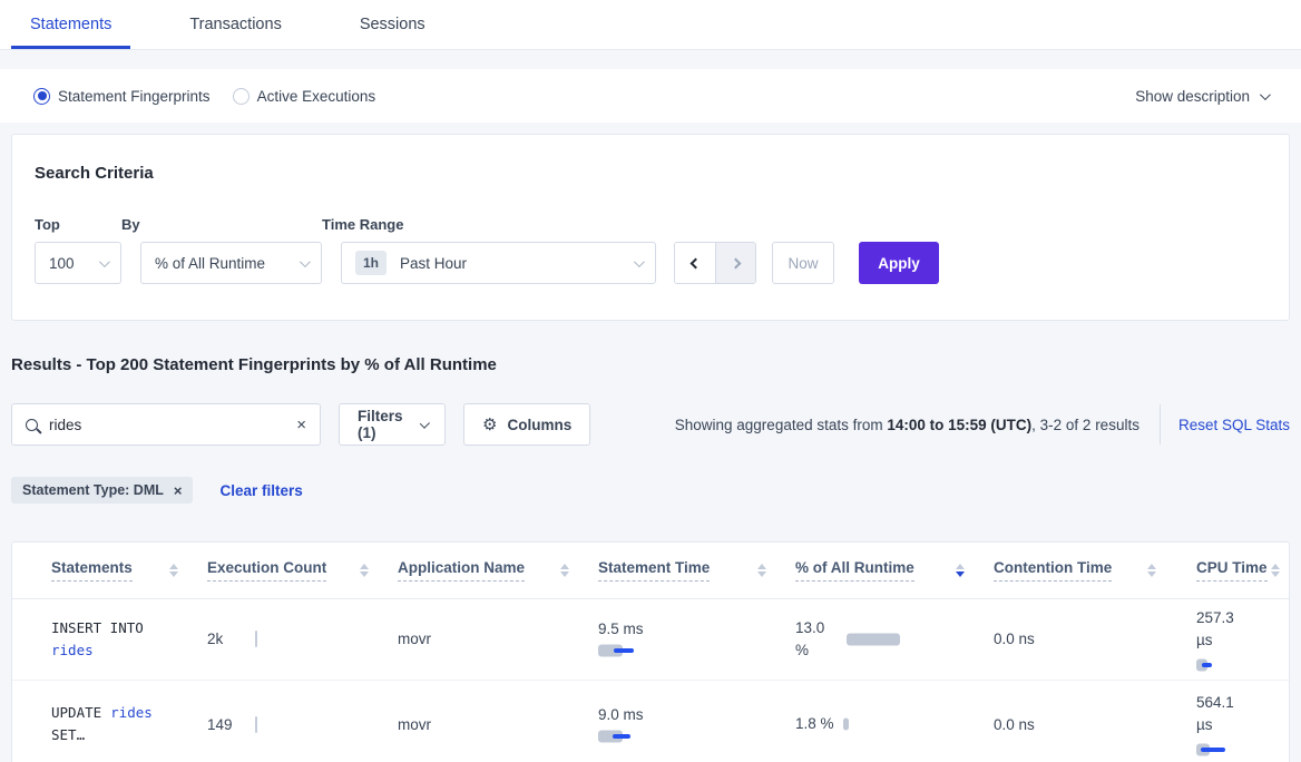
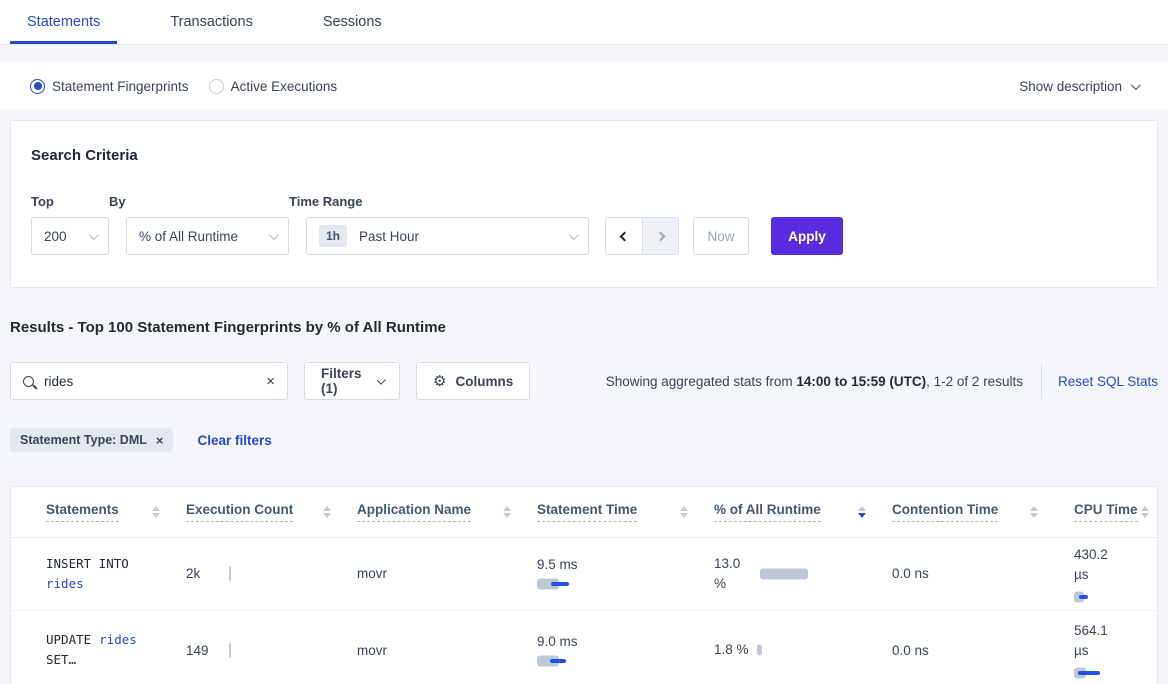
  Statements
  Transactions
  Sessions
  Statement Fingerprints
  Active Executions
  Show description
  Search Criteria
  Top
- 100
+ 200
  By
  % of All Runtime
  Time Range
  1h
  Past Hour
  Now
  Apply
- Results - Top 200 Statement Fingerprints by % of All Runtime
+ Results - Top 100 Statement Fingerprints by % of All Runtime
  rides
  ×
  Filters (1)
  ⚙
  Columns
- Showing aggregated stats from 14:00 to 15:59 (UTC), 3-2 of 2 results
+ Showing aggregated stats from 14:00 to 15:59 (UTC), 1-2 of 2 results
  Reset SQL Stats
  Statement Type: DML
  ×
  Clear filters
  Statements	Execution Count	Application Name	Statement Time	% of All Runtime	Contention Time	CPU Time
- INSERT INTO rides	2k	movr	9.5 ms	13.0 %	0.0 ns	257.3 µs
+ INSERT INTO rides	2k	movr	9.5 ms	13.0 %	0.0 ns	430.2 µs
  UPDATE rides SET…	149	movr	9.0 ms	1.8 %	0.0 ns	564.1 µs
